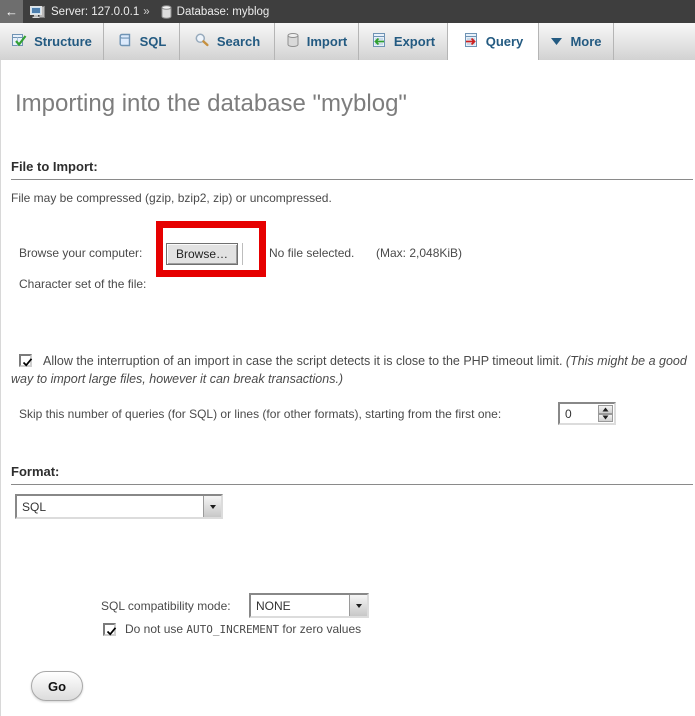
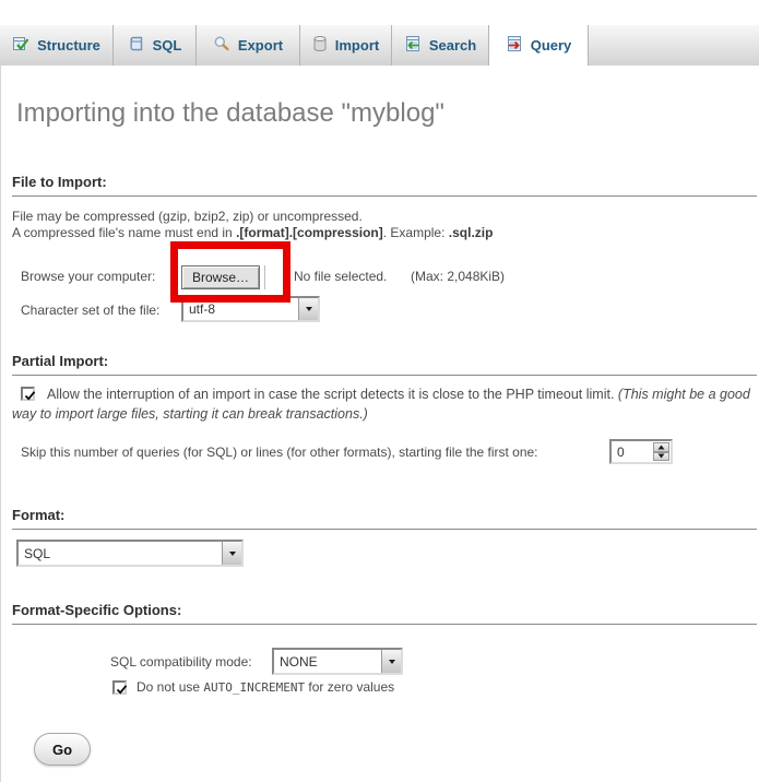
- ←
- Server: 127.0.0.1
- »
- Database: myblog
  Structure
  SQL
- Search
+ Export
  Import
- Export
+ Search
  Query
- More
  Importing into the database "myblog"
  File to Import:
  File may be compressed (gzip, bzip2, zip) or uncompressed.
+ A compressed file's name must end in .[format].[compression]. Example: .sql.zip
  Browse your computer:
  Browse…
  No file selected.
  (Max: 2,048KiB)
  Character set of the file:
+ utf-8
+ Partial Import:
- Allow the interruption of an import in case the script detects it is close to the PHP timeout limit. (This might be a good way to import large files, however it can break transactions.)
+ Allow the interruption of an import in case the script detects it is close to the PHP timeout limit. (This might be a good way to import large files, starting it can break transactions.)
- Skip this number of queries (for SQL) or lines (for other formats), starting from the first one:
+ Skip this number of queries (for SQL) or lines (for other formats), starting file the first one:
  0
  Format:
  SQL
+ Format-Specific Options:
  SQL compatibility mode:
  NONE
  Do not use AUTO_INCREMENT for zero values
  Go
